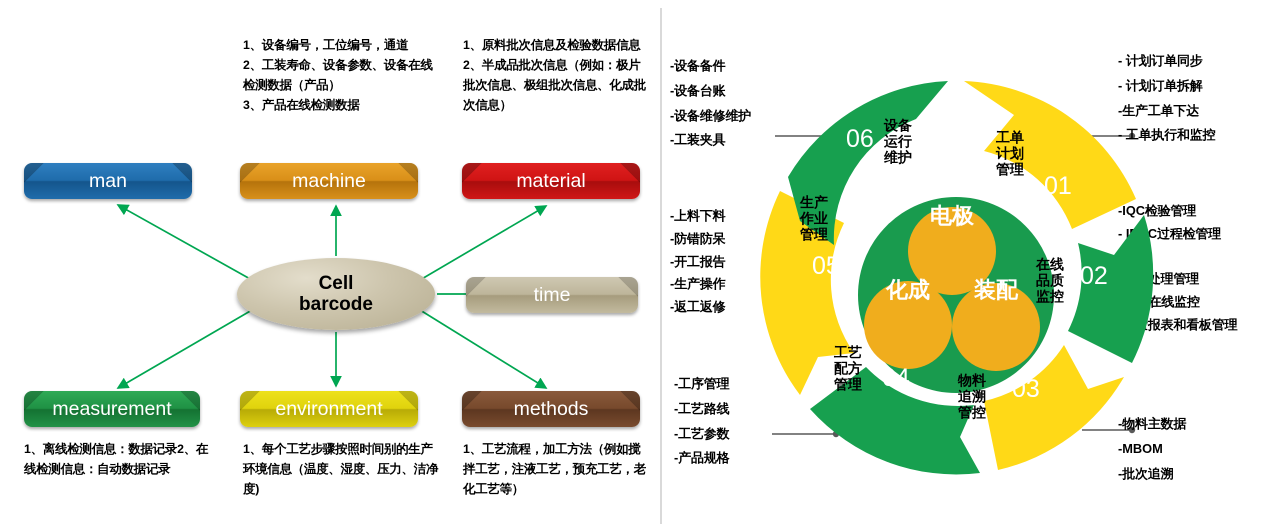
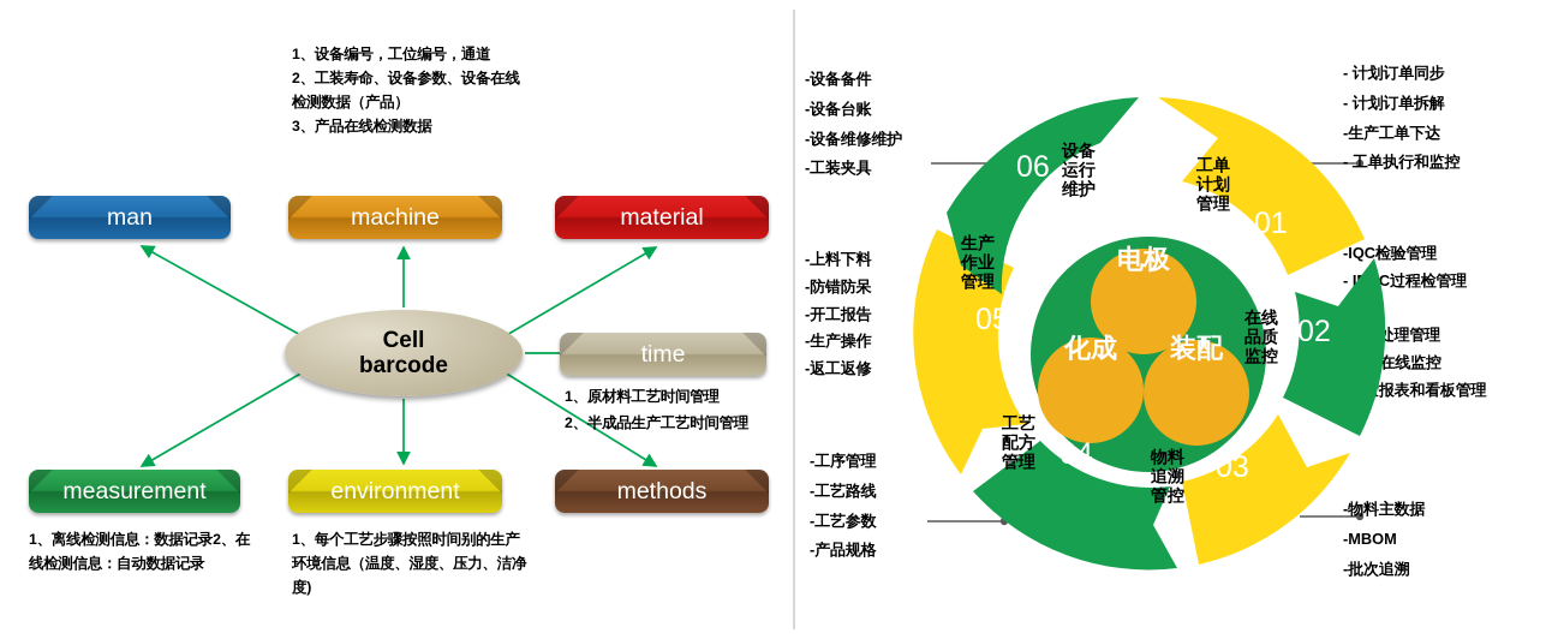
  1、设备编号，工位编号，通道
  2、工装寿命、设备参数、设备在线检测数据（产品）
  3、产品在线检测数据
- 1、原料批次信息及检验数据信息
- 2、半成品批次信息（例如：极片批次信息、极组批次信息、化成批次信息）
  Cell
  barcode
+ 1、原材料工艺时间管理
+ 2、半成品生产工艺时间管理
  1、离线检测信息：数据记录2、在线检测信息：自动数据记录
  1、每个工艺步骤按照时间别的生产环境信息（温度、湿度、压力、洁净度)
- 1、工艺流程，加工方法（例如搅拌工艺，注液工艺，预充工艺，老化工艺等）
  -设备备件
  -设备台账
  -设备维修维护
  -工装夹具
  -上料下料
  -防错防呆
  -开工报告
  -生产操作
  -返工返修
  -工序管理
  -工艺路线
  -工艺参数
  -产品规格
  - 计划订单同步
  - 计划订单拆解
  -生产工单下达
  - 工单执行和监控
  -IQC检验管理
  - IC过程检管理
  报表和看板管理
  -物料主数据
  -MBOM
  -批次追溯
  设备
  运行
  维护
  06
  工单
  计划
  管理
  01
  在线
  品质
  监控
  02
  物料
  追溯
  管控
  03
  工艺
  配方
  管理
  04
  生产
  作业
  管理
  05
  电极
  化成
  装配
